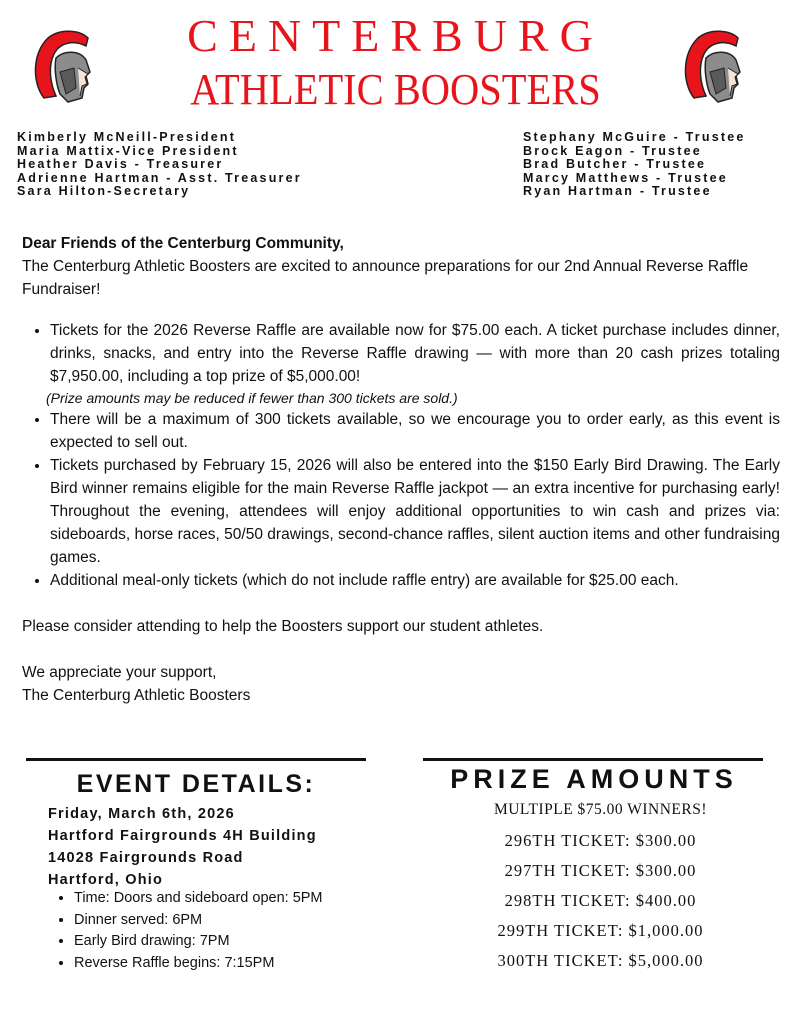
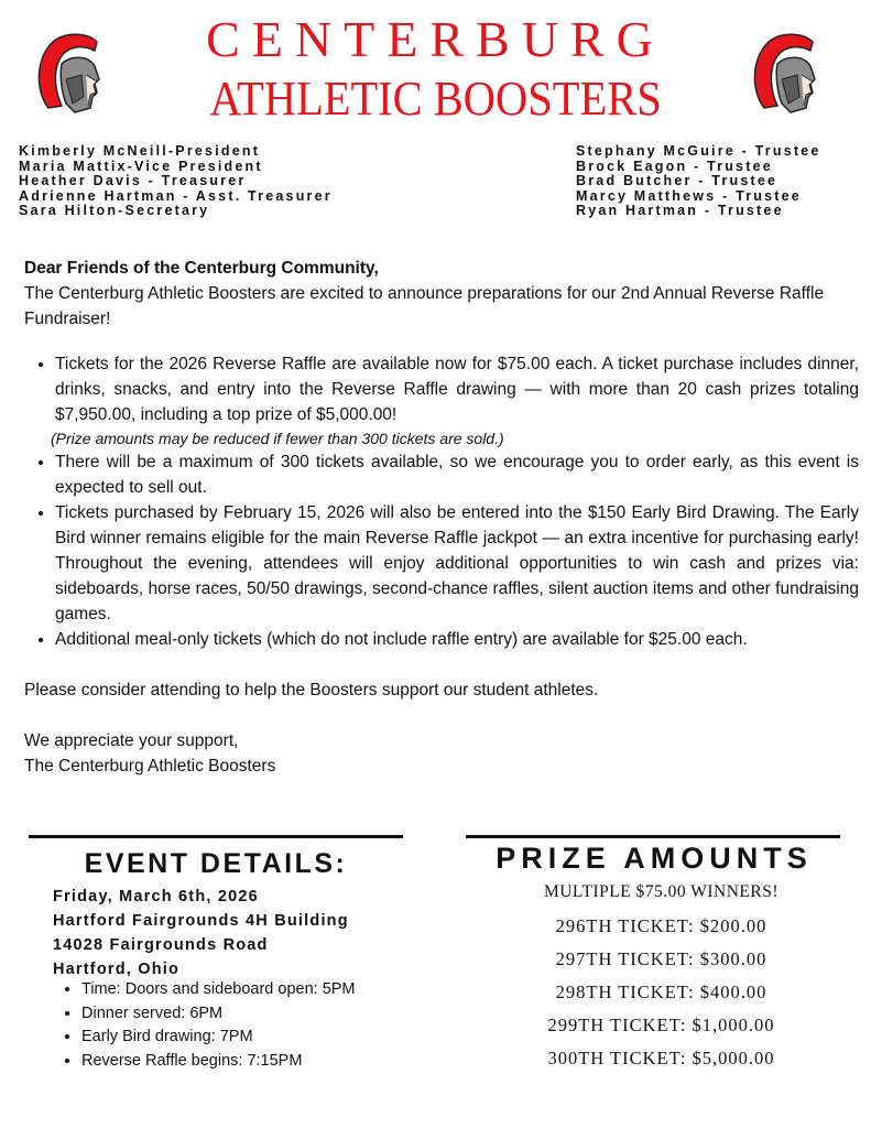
  CENTERBURG
  ATHLETIC BOOSTERS
  Kimberly McNeill-President
  Maria Mattix-Vice President
  Heather Davis - Treasurer
  Adrienne Hartman - Asst. Treasurer
  Sara Hilton-Secretary
  Stephany McGuire - Trustee
  Brock Eagon - Trustee
  Brad Butcher - Trustee
  Marcy Matthews - Trustee
  Ryan Hartman - Trustee
  Dear Friends of the Centerburg Community,
  The Centerburg Athletic Boosters are excited to announce preparations for our 2nd Annual Reverse Raffle Fundraiser!
  Tickets for the 2026 Reverse Raffle are available now for $75.00 each. A ticket purchase includes dinner, drinks, snacks, and entry into the Reverse Raffle drawing — with more than 20 cash prizes totaling $7,950.00, including a top prize of $5,000.00!
  (Prize amounts may be reduced if fewer than 300 tickets are sold.)
  There will be a maximum of 300 tickets available, so we encourage you to order early, as this event is expected to sell out.
  Tickets purchased by February 15, 2026 will also be entered into the $150 Early Bird Drawing. The Early Bird winner remains eligible for the main Reverse Raffle jackpot — an extra incentive for purchasing early! Throughout the evening, attendees will enjoy additional opportunities to win cash and prizes via: sideboards, horse races, 50/50 drawings, second-chance raffles, silent auction items and other fundraising games.
  Additional meal-only tickets (which do not include raffle entry) are available for $25.00 each.
  Please consider attending to help the Boosters support our student athletes.
  We appreciate your support,
  The Centerburg Athletic Boosters
  EVENT DETAILS:
  Friday, March 6th, 2026
  Hartford Fairgrounds 4H Building
  14028 Fairgrounds Road
  Hartford, Ohio
  Time: Doors and sideboard open: 5PM
  Dinner served: 6PM
  Early Bird drawing: 7PM
  Reverse Raffle begins: 7:15PM
  PRIZE AMOUNTS
  MULTIPLE $75.00 WINNERS!
- 296TH TICKET: $300.00
+ 296TH TICKET: $200.00
  297TH TICKET: $300.00
  298TH TICKET: $400.00
  299TH TICKET: $1,000.00
  300TH TICKET: $5,000.00
